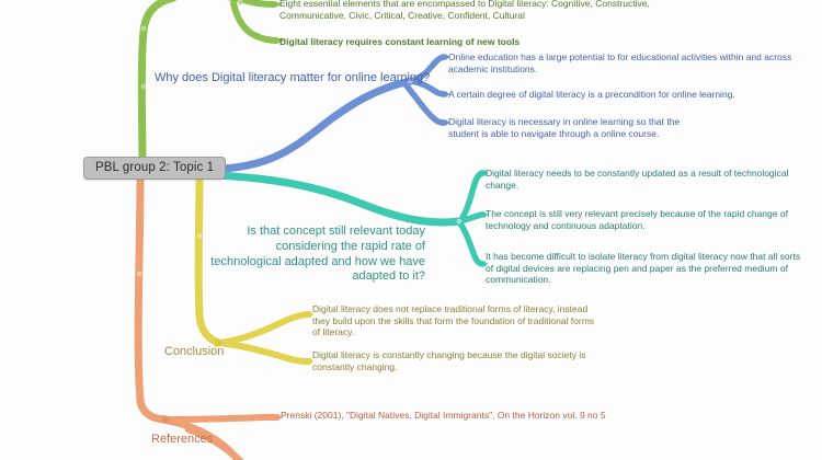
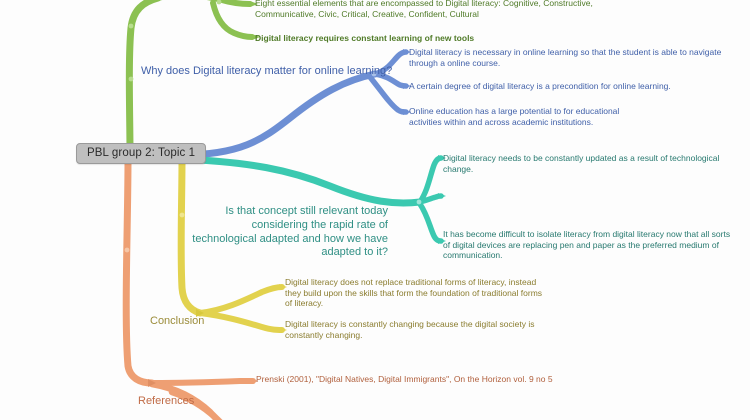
  PBL group 2: Topic 1
  Why does Digital literacy matter for online learning?
  Is that concept still relevant today considering the rapid rate of technological adapted and how we have adapted to it?
  Conclusion
  References
  Eight essential elements that are encompassed to Digital literacy: Cognitive, Constructive, Communicative, Civic, Critical, Creative, Confident, Cultural
  Digital literacy requires constant learning of new tools
- Online education has a large potential to for educational activities within and across academic institutions.
+ Digital literacy is necessary in online learning so that the student is able to navigate through a online course.
  A certain degree of digital literacy is a precondition for online learning.
- Digital literacy is necessary in online learning so that the student is able to navigate through a online course.
+ Online education has a large potential to for educational activities within and across academic institutions.
  Digital literacy needs to be constantly updated as a result of technological change.
- The concept is still very relevant precisely because of the rapid change of technology and continuous adaptation.
  It has become difficult to isolate literacy from digital literacy now that all sorts of digital devices are replacing pen and paper as the preferred medium of communication.
  Digital literacy does not replace traditional forms of literacy, instead they build upon the skills that form the foundation of traditional forms of literacy.
  Digital literacy is constantly changing because the digital society is constantly changing.
  Prenski (2001), "Digital Natives, Digital Immigrants", On the Horizon vol. 9 no 5
